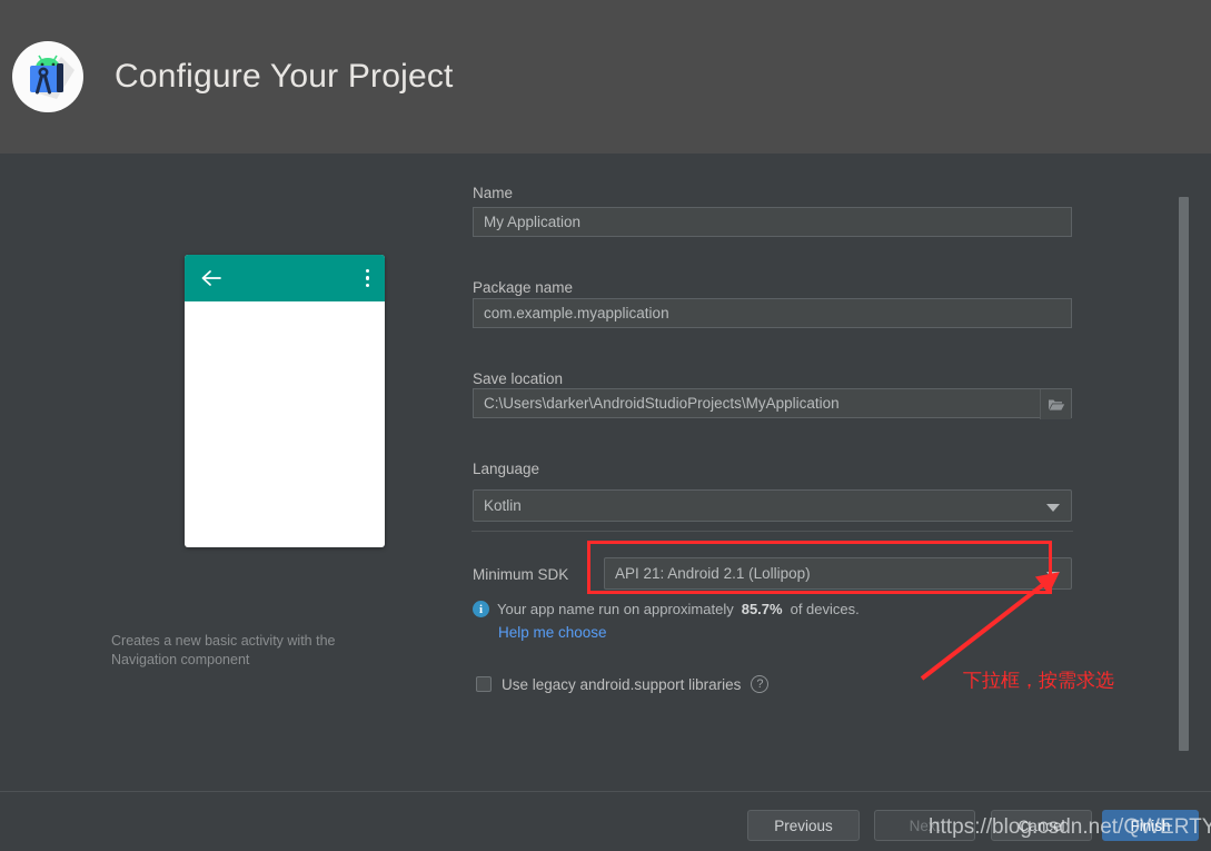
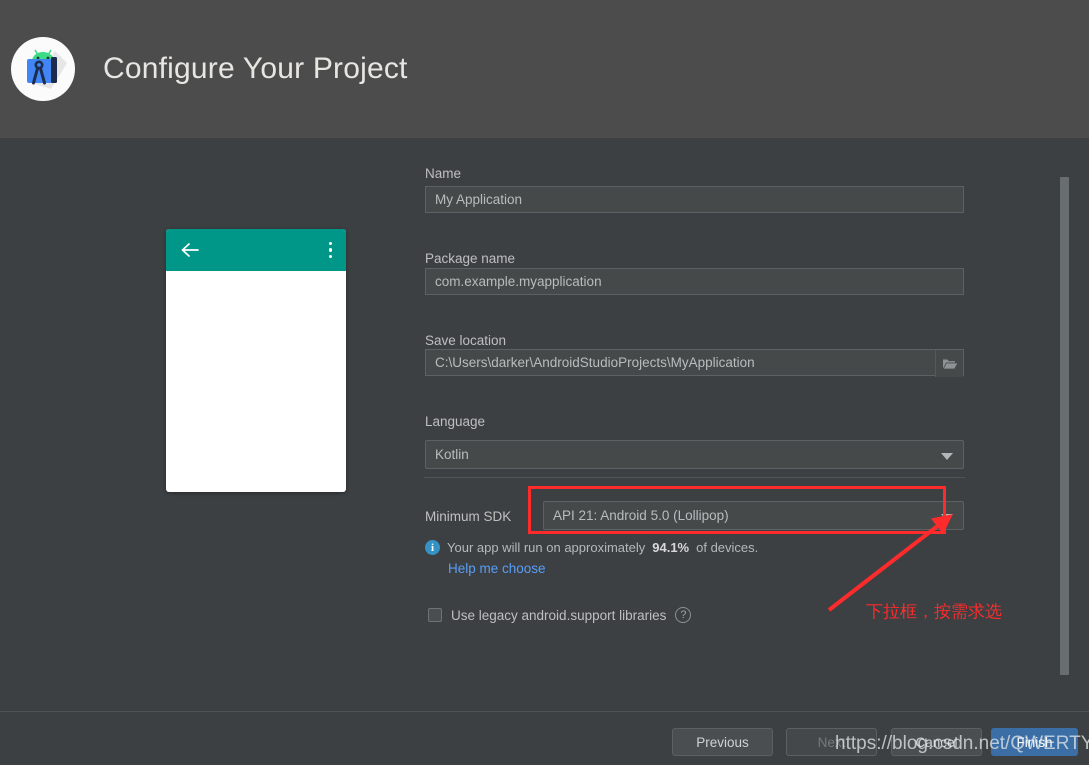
  Configure Your Project
- Creates a new basic activity with the Navigation component
  Name
  My Application
  Package name
  com.example.myapplication
  Save location
  C:\Users\darker\AndroidStudioProjects\MyApplication
  Language
  Kotlin
  Minimum SDK
- API 21: Android 2.1 (Lollipop)
+ API 21: Android 5.0 (Lollipop)
  i
- Your app name run on approximately
+ Your app will run on approximately
- 85.7%
+ 94.1%
  of devices.
  Help me choose
  Use legacy android.support libraries
  ?
  Previous
  Next
  Cancel
  Finish
  下拉框，按需求选
  https://blog.csdn.net/QWERTY
